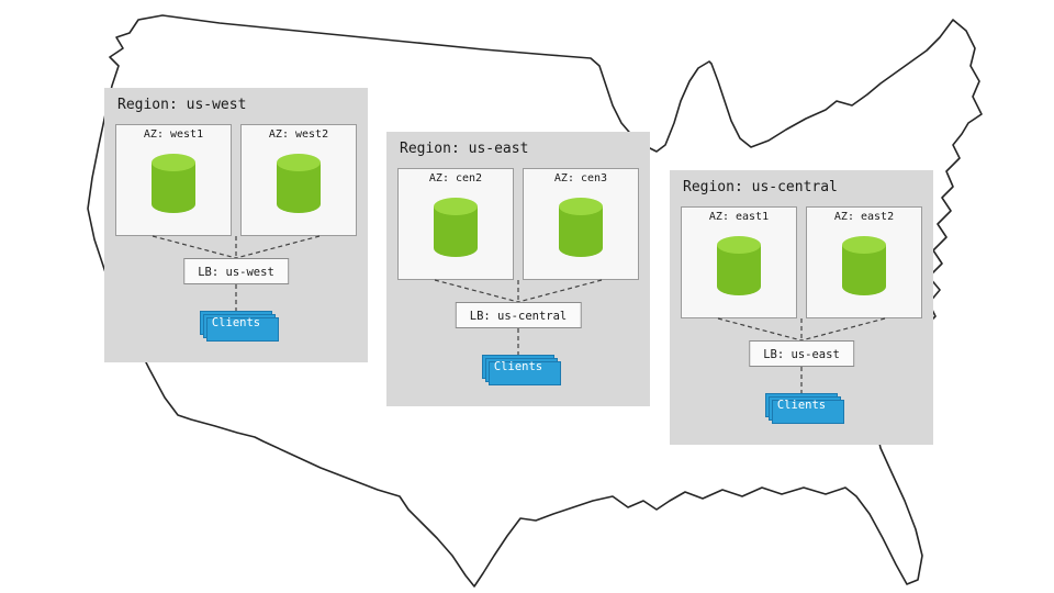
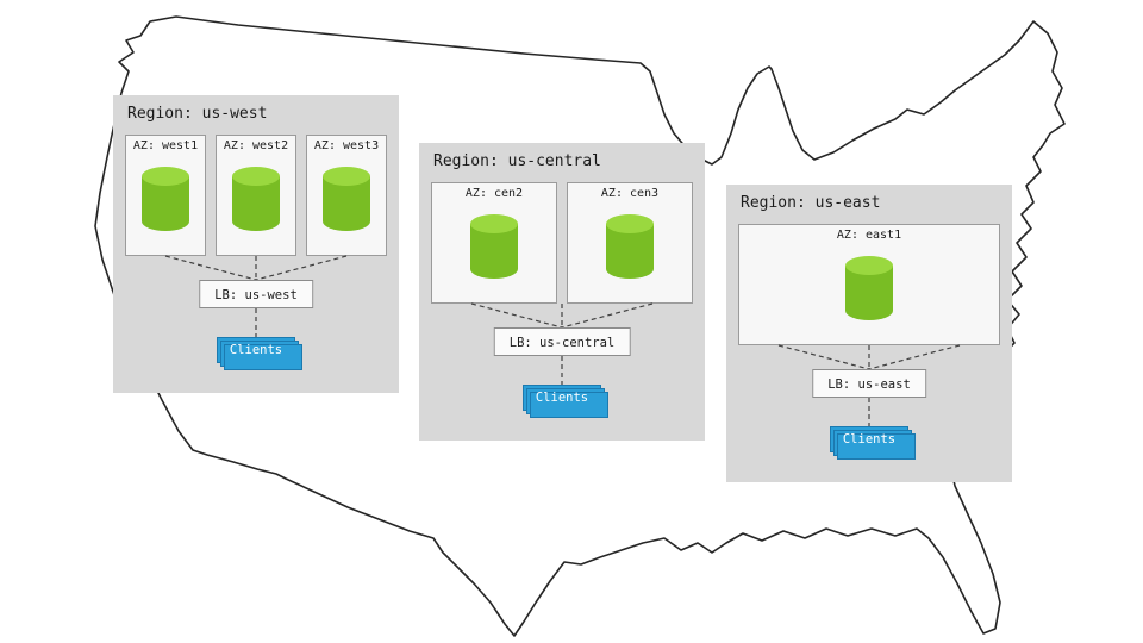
  Region: us-west
  AZ: west1
  AZ: west2
+ AZ: west3
  LB: us-west
  Clients
- Region: us-east
+ Region: us-central
  AZ: cen2
  AZ: cen3
  LB: us-central
  Clients
- Region: us-central
+ Region: us-east
  AZ: east1
- AZ: east2
  LB: us-east
  Clients
